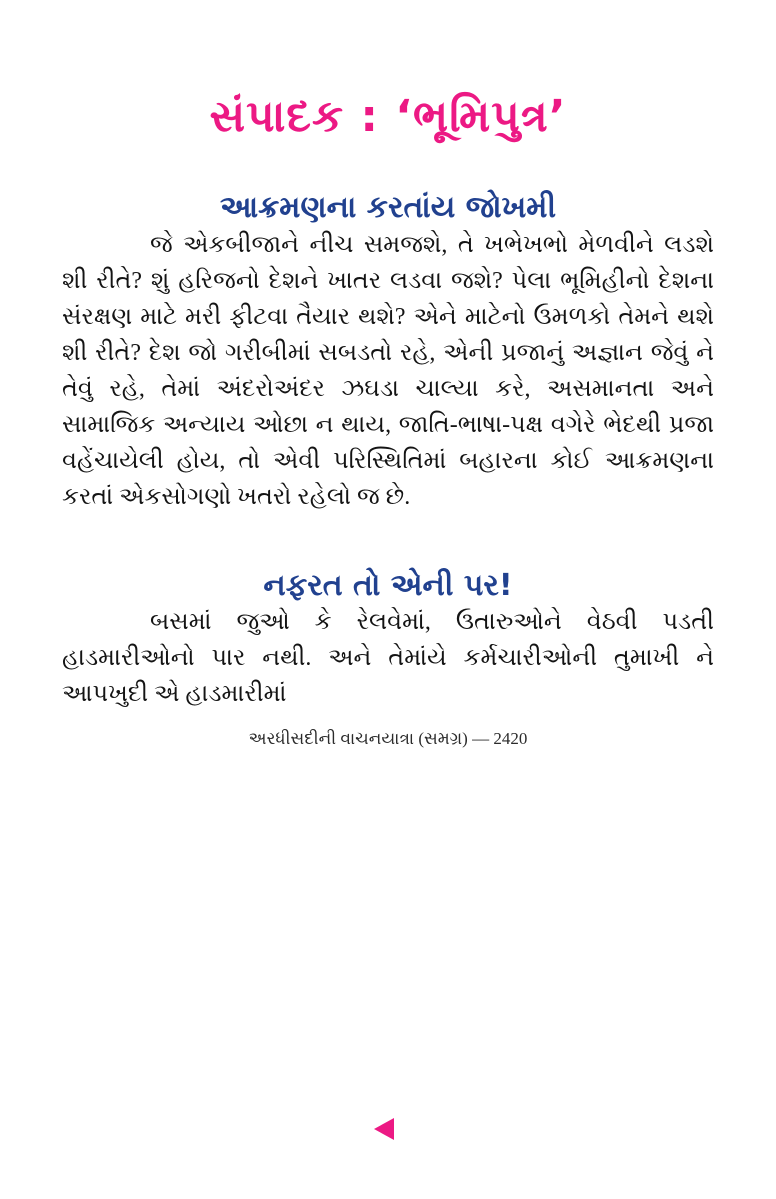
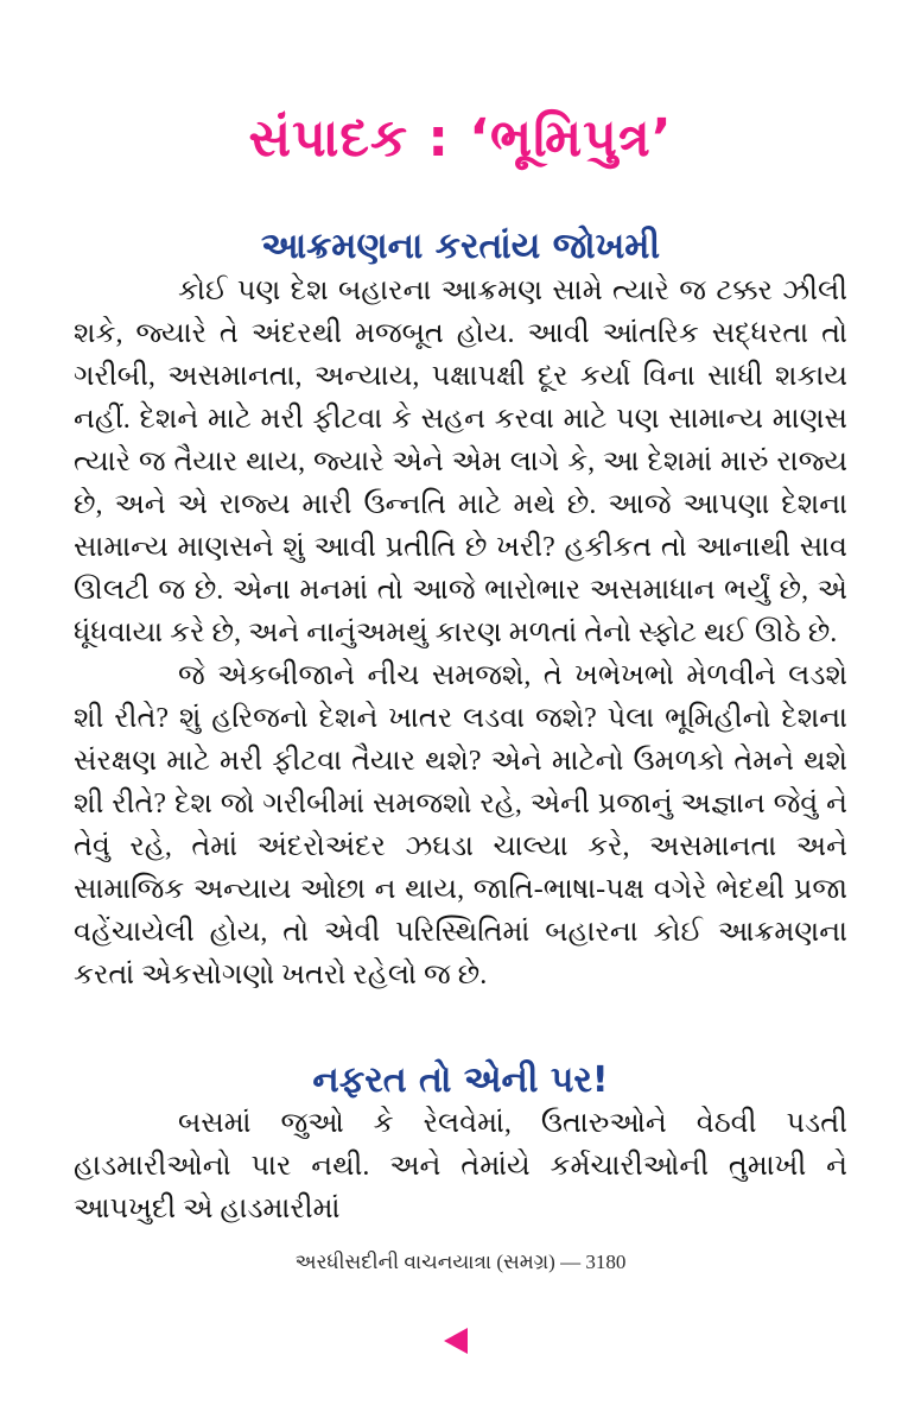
  સંપાદક : ‘ભૂમિપુત્ર’
  આક્રમણના કરતાંય જોખમી
+ કોઈ પણ દેશ બહારના આક્રમણ સામે ત્યારે જ ટક્કર ઝીલી શકે, જ્યારે તે અંદરથી મજબૂત હોય. આવી આંતરિક સદ્ધરતા તો ગરીબી, અસમાનતા, અન્યાય, પક્ષાપક્ષી દૂર કર્યા વિના સાધી શકાય નહીં. દેશને માટે મરી ફીટવા કે સહન કરવા માટે પણ સામાન્ય માણસ ત્યારે જ તૈયાર થાય, જ્યારે એને એમ લાગે કે, આ દેશમાં મારું રાજ્ય છે, અને એ રાજ્ય મારી ઉન્નતિ માટે મથે છે. આજે આપણા દેશના સામાન્ય માણસને શું આવી પ્રતીતિ છે ખરી? હકીકત તો આનાથી સાવ ઊલટી જ છે. એના મનમાં તો આજે ભારોભાર અસમાધાન ભર્યું છે, એ ધૂંધવાયા કરે છે, અને નાનુંઅમથું કારણ મળતાં તેનો સ્ફોટ થઈ ઊઠે છે.
- જે એકબીજાને નીચ સમજશે, તે ખભેખભો મેળવીને લડશે શી રીતે? શું હરિજનો દેશને ખાતર લડવા જશે? પેલા ભૂમિહીનો દેશના સંરક્ષણ માટે મરી ફીટવા તૈયાર થશે? એને માટેનો ઉમળકો તેમને થશે શી રીતે? દેશ જો ગરીબીમાં સબડતો રહે, એની પ્રજાનું અજ્ઞાન જેવું ને તેવું રહે, તેમાં અંદરોઅંદર ઝઘડા ચાલ્યા કરે, અસમાનતા અને સામાજિક અન્યાય ઓછા ન થાય, જાતિ-ભાષા-પક્ષ વગેરે ભેદથી પ્રજા વહેંચાયેલી હોય, તો એવી પરિસ્થિતિમાં બહારના કોઈ આક્રમણના કરતાં એકસોગણો ખતરો રહેલો જ છે.
+ જે એકબીજાને નીચ સમજશે, તે ખભેખભો મેળવીને લડશે શી રીતે? શું હરિજનો દેશને ખાતર લડવા જશે? પેલા ભૂમિહીનો દેશના સંરક્ષણ માટે મરી ફીટવા તૈયાર થશે? એને માટેનો ઉમળકો તેમને થશે શી રીતે? દેશ જો ગરીબીમાં સમજશો રહે, એની પ્રજાનું અજ્ઞાન જેવું ને તેવું રહે, તેમાં અંદરોઅંદર ઝઘડા ચાલ્યા કરે, અસમાનતા અને સામાજિક અન્યાય ઓછા ન થાય, જાતિ-ભાષા-પક્ષ વગેરે ભેદથી પ્રજા વહેંચાયેલી હોય, તો એવી પરિસ્થિતિમાં બહારના કોઈ આક્રમણના કરતાં એકસોગણો ખતરો રહેલો જ છે.
  નફરત તો એની પર!
  બસમાં જુઓ કે રેલવેમાં, ઉતારુઓને વેઠવી પડતી હાડમારીઓનો પાર નથી. અને તેમાંયે કર્મચારીઓની તુમાખી ને આપખુદી એ હાડમારીમાં
- અરધીસદીની વાચનયાત્રા (સમગ્ર) — 2420
+ અરધીસદીની વાચનયાત્રા (સમગ્ર) — 3180
